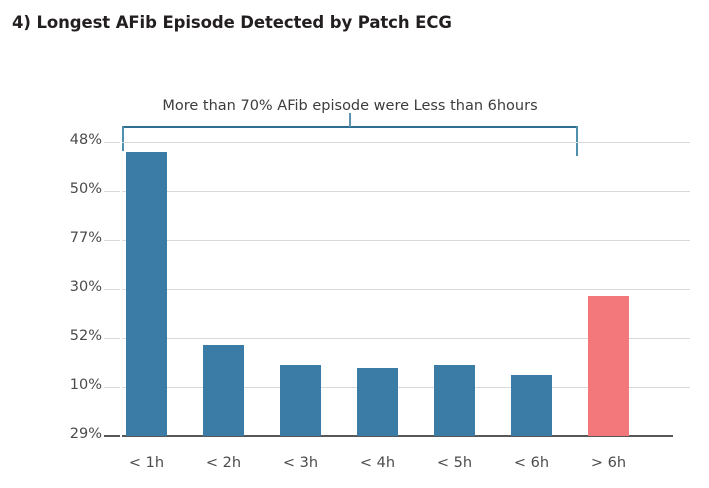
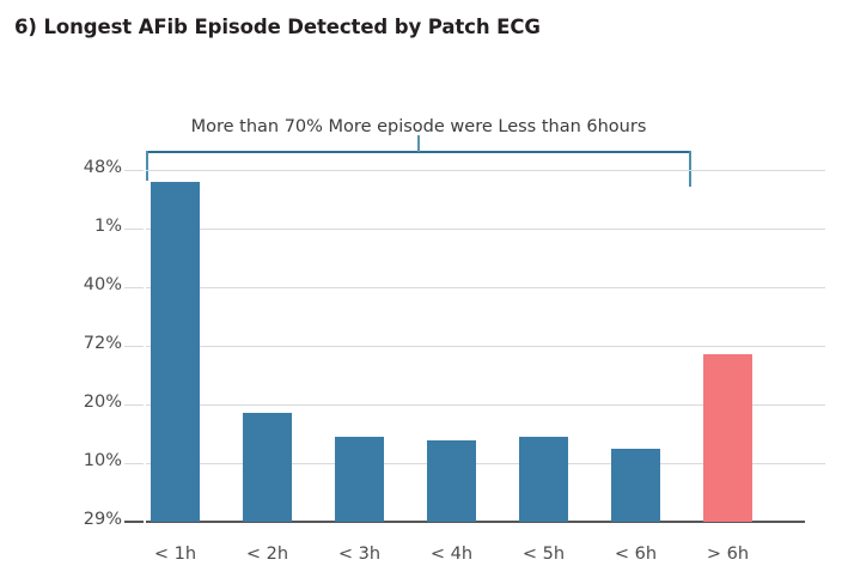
- 4) Longest AFib Episode Detected by Patch ECG
+ 6) Longest AFib Episode Detected by Patch ECG
- More than 70% AFib episode were Less than 6hours
+ More than 70% More episode were Less than 6hours
  29%
  10%
- 52%
+ 20%
- 30%
+ 72%
- 77%
+ 40%
- 50%
+ 1%
  48%
  < 1h
  < 2h
  < 3h
  < 4h
  < 5h
  < 6h
  > 6h
